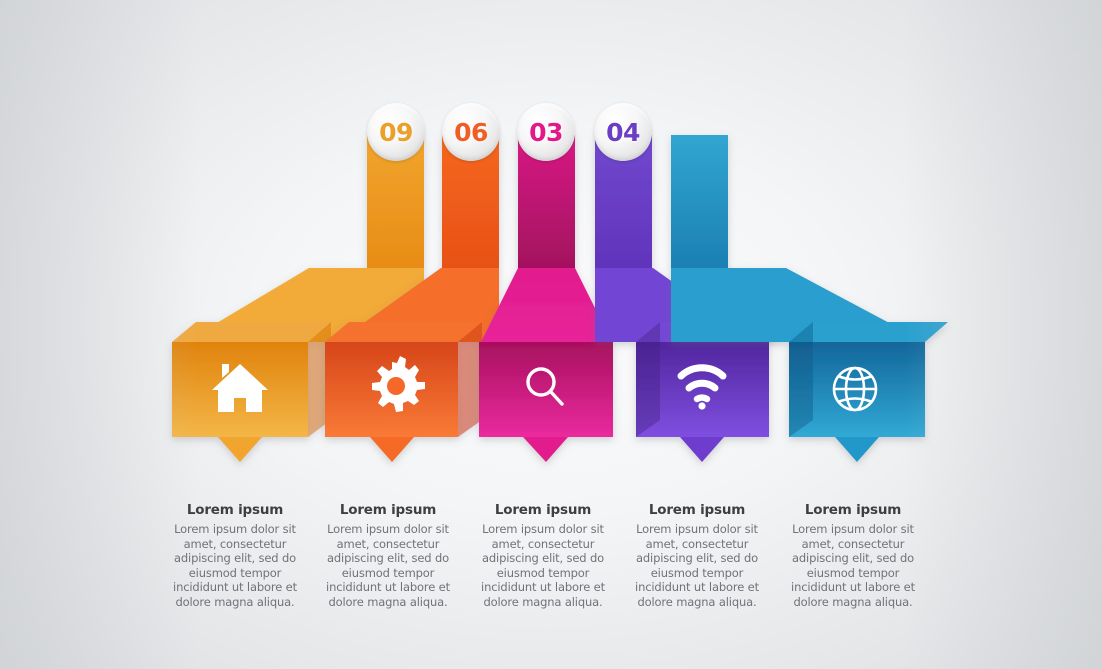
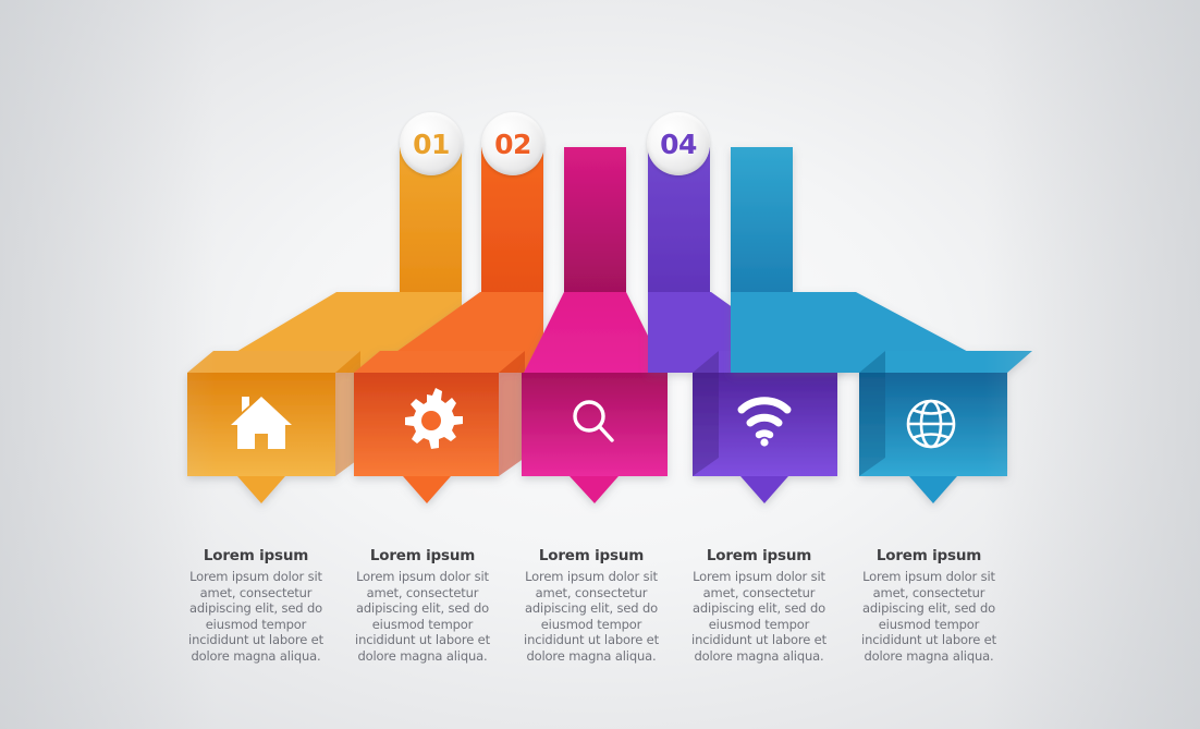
- 09
+ 01
- 06
+ 02
- 03
  04
  Lorem ipsum
  Lorem ipsum dolor sit amet, consectetur adipiscing elit, sed do eiusmod tempor incididunt ut labore et dolore magna aliqua.
  Lorem ipsum
  Lorem ipsum dolor sit amet, consectetur adipiscing elit, sed do eiusmod tempor incididunt ut labore et dolore magna aliqua.
  Lorem ipsum
  Lorem ipsum dolor sit amet, consectetur adipiscing elit, sed do eiusmod tempor incididunt ut labore et dolore magna aliqua.
  Lorem ipsum
  Lorem ipsum dolor sit amet, consectetur adipiscing elit, sed do eiusmod tempor incididunt ut labore et dolore magna aliqua.
  Lorem ipsum
  Lorem ipsum dolor sit amet, consectetur adipiscing elit, sed do eiusmod tempor incididunt ut labore et dolore magna aliqua.
